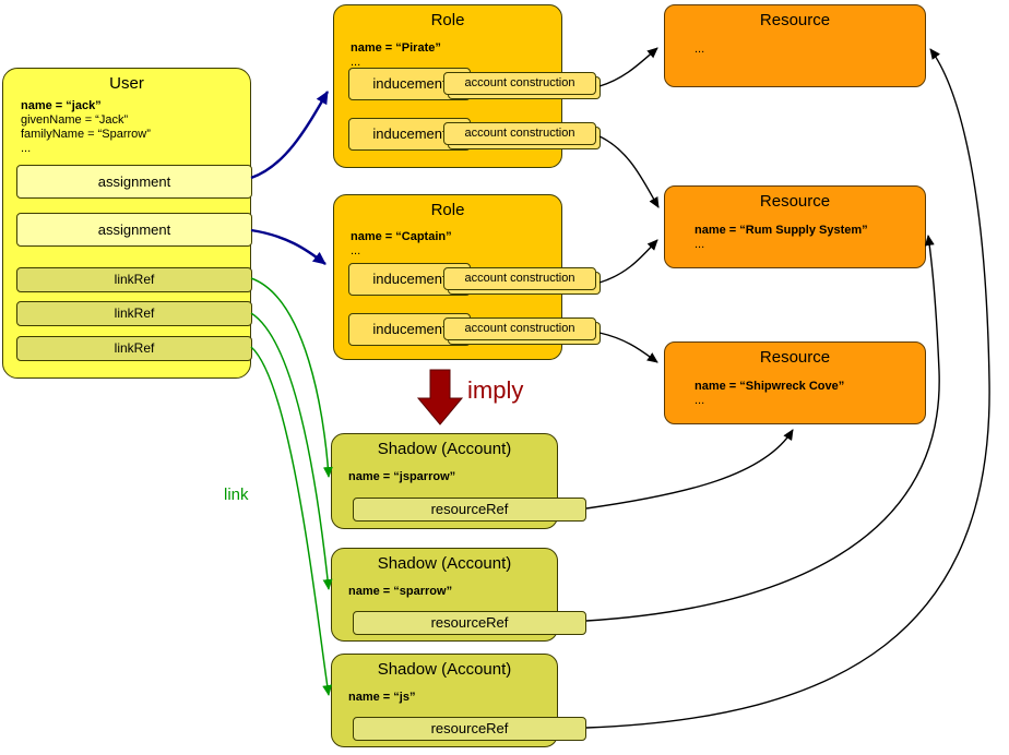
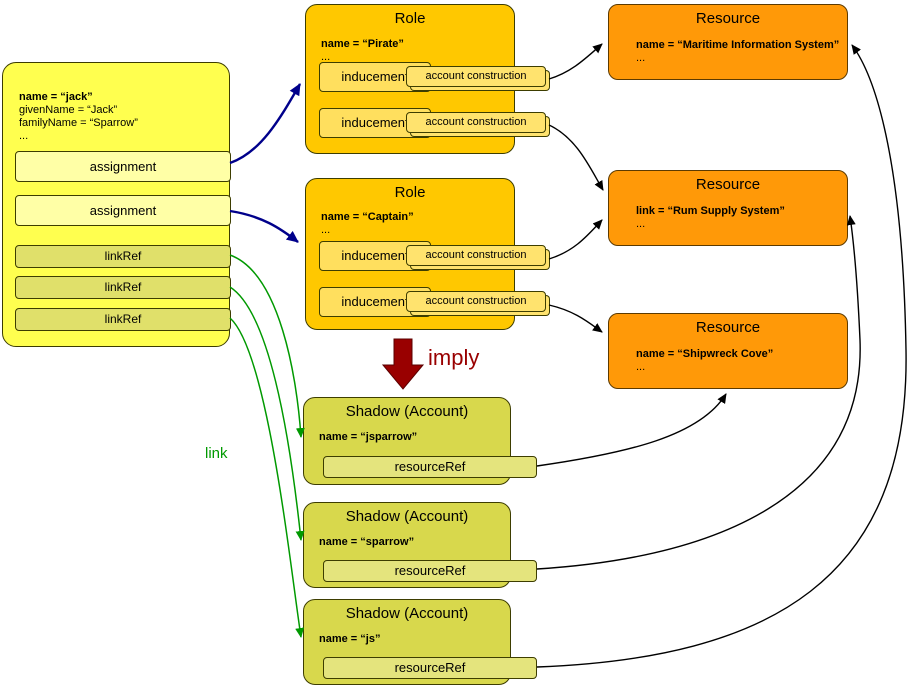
- User
  name = “jack”
  givenName = “Jack”
  familyName = “Sparrow”
  ...
  assignment
  assignment
  linkRef
  linkRef
  linkRef
  Role
  name = “Pirate”
  ...
  inducemen
  account construction
  inducemen
  account construction
  Role
  name = “Captain”
  ...
  inducemen
  account construction
  inducemen
  account construction
  Resource
+ name = “Maritime Information System”
  ...
  Resource
- name = “Rum Supply System”
+ link = “Rum Supply System”
  ...
  Resource
  name = “Shipwreck Cove”
  ...
  Shadow (Account)
  name = “jsparrow”
  resourceRef
  Shadow (Account)
  name = “sparrow”
  resourceRef
  Shadow (Account)
  name = “js”
  resourceRef
  imply
  link
